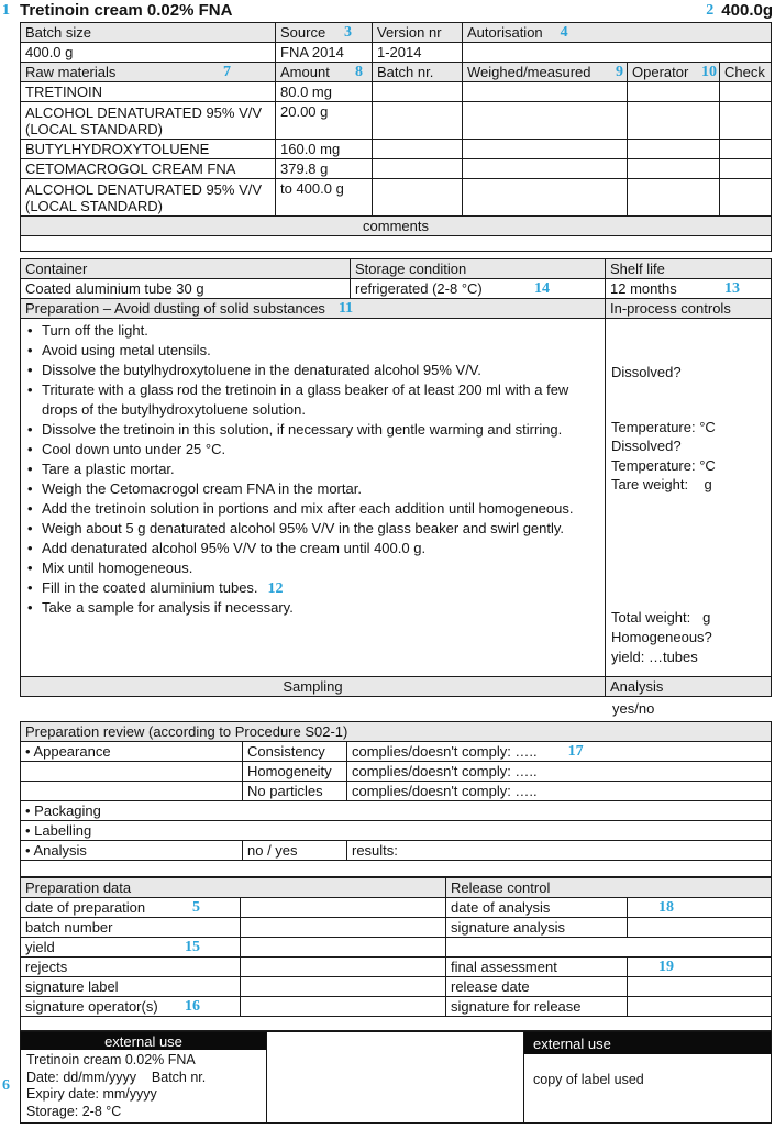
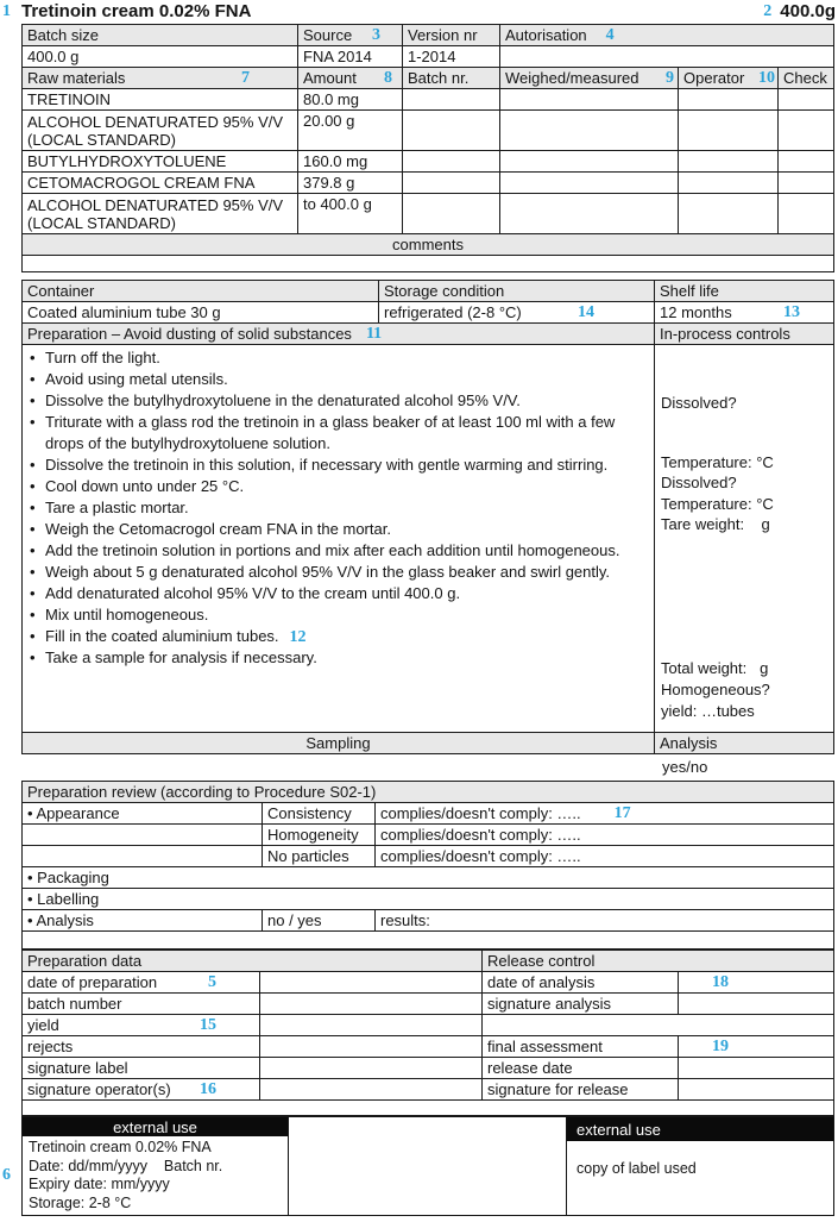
  1
  Tretinoin cream 0.02% FNA
  2
  400.0g
  Batch size
  Source
  3
  Version nr
  Autorisation
  4
  400.0 g
  FNA 2014
  1-2014
  Raw materials
  7
  Amount
  8
  Batch nr.
  Weighed/measured
  9
  Operator
  10
  Check
  TRETINOIN
  80.0 mg
  ALCOHOL DENATURATED 95% V/V (LOCAL STANDARD)
  20.00 g
  BUTYLHYDROXYTOLUENE
  160.0 mg
  CETOMACROGOL CREAM FNA
  379.8 g
  ALCOHOL DENATURATED 95% V/V (LOCAL STANDARD)
  to 400.0 g
  comments
  Container
  Storage condition
  Shelf life
  Coated aluminium tube 30 g
  refrigerated (2-8 °C)
  14
  12 months
  13
  Preparation – Avoid dusting of solid substances
  11
  In-process controls
  •
  Turn off the light.
  •
  Avoid using metal utensils.
  •
  Dissolve the butylhydroxytoluene in the denaturated alcohol 95% V/V.
  •
- Triturate with a glass rod the tretinoin in a glass beaker of at least 200 ml with a few drops of the butylhydroxytoluene solution.
+ Triturate with a glass rod the tretinoin in a glass beaker of at least 100 ml with a few drops of the butylhydroxytoluene solution.
  •
  Dissolve the tretinoin in this solution, if necessary with gentle warming and stirring.
  •
  Cool down unto under 25 °C.
  •
  Tare a plastic mortar.
  •
  Weigh the Cetomacrogol cream FNA in the mortar.
  •
  Add the tretinoin solution in portions and mix after each addition until homogeneous.
  •
  Weigh about 5 g denaturated alcohol 95% V/V in the glass beaker and swirl gently.
  •
  Add denaturated alcohol 95% V/V to the cream until 400.0 g.
  •
  Mix until homogeneous.
  •
  Fill in the coated aluminium tubes. 12
  •
  Take a sample for analysis if necessary.
  Dissolved?
  Temperature: °C
  Dissolved?
  Temperature: °C
  Tare weight: g
  Total weight: g
  Homogeneous?
  yield: …tubes
  Sampling
  Analysis
  yes/no
  Preparation review (according to Procedure S02-1)
  • Appearance
  Consistency
  complies/doesn't comply: …..
  17
  Homogeneity
  complies/doesn't comply: …..
  No particles
  complies/doesn't comply: …..
  • Packaging
  • Labelling
  • Analysis
  no / yes
  results:
  Preparation data
  Release control
  date of preparation
  5
  date of analysis
  18
  batch number
  signature analysis
  yield
  15
  rejects
  final assessment
  19
  signature label
  release date
  signature operator(s)
  16
  signature for release
  external use
  Tretinoin cream 0.02% FNA
  Date: dd/mm/yyyy Batch nr.
  Expiry date: mm/yyyy
  Storage: 2-8 °C
  external use
  copy of label used
  6
